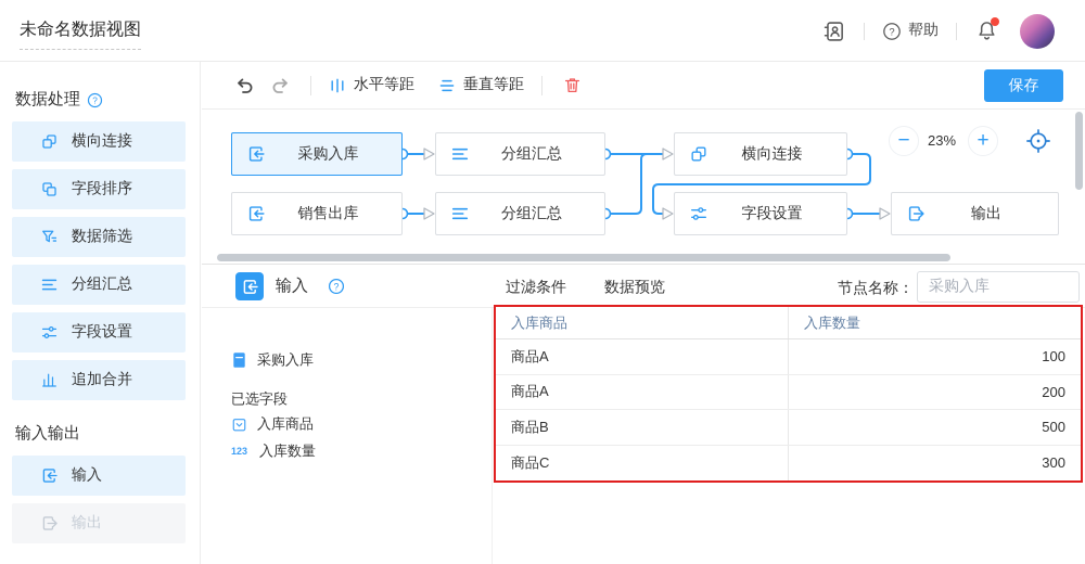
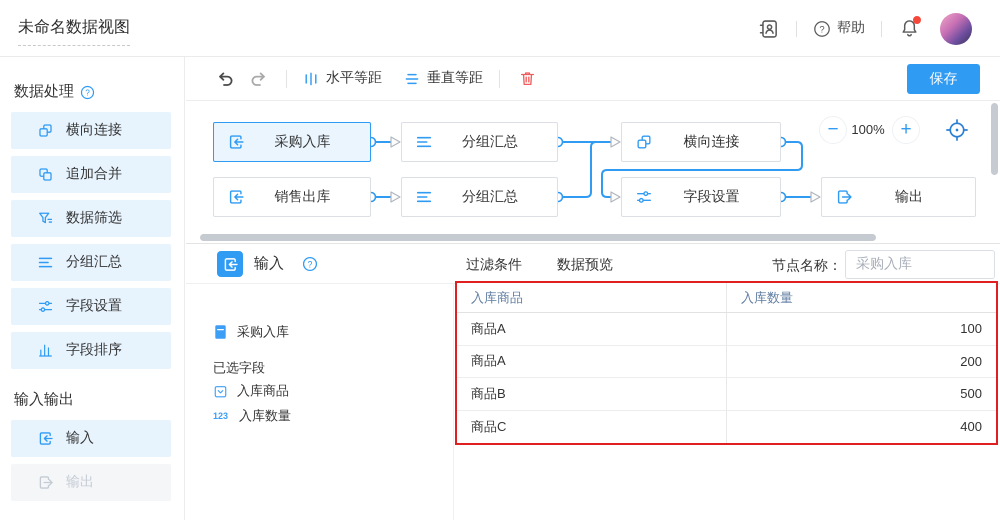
  未命名数据视图
  ?
  帮助
  数据处理
  ?
  横向连接
- 字段排序
+ 追加合并
  数据筛选
  分组汇总
  字段设置
- 追加合并
+ 字段排序
  输入输出
  输入
  输出
  水平等距
  垂直等距
  保存
  采购入库
  分组汇总
  横向连接
  销售出库
  分组汇总
  字段设置
  输出
  −
- 23%
+ 100%
  +
  输入
  ?
  过滤条件
  数据预览
  节点名称：
  采购入库
  采购入库
  已选字段
  入库商品
  123
  入库数量
  入库商品
  入库数量
  商品A
  100
  商品A
  200
  商品B
  500
  商品C
- 300
+ 400
